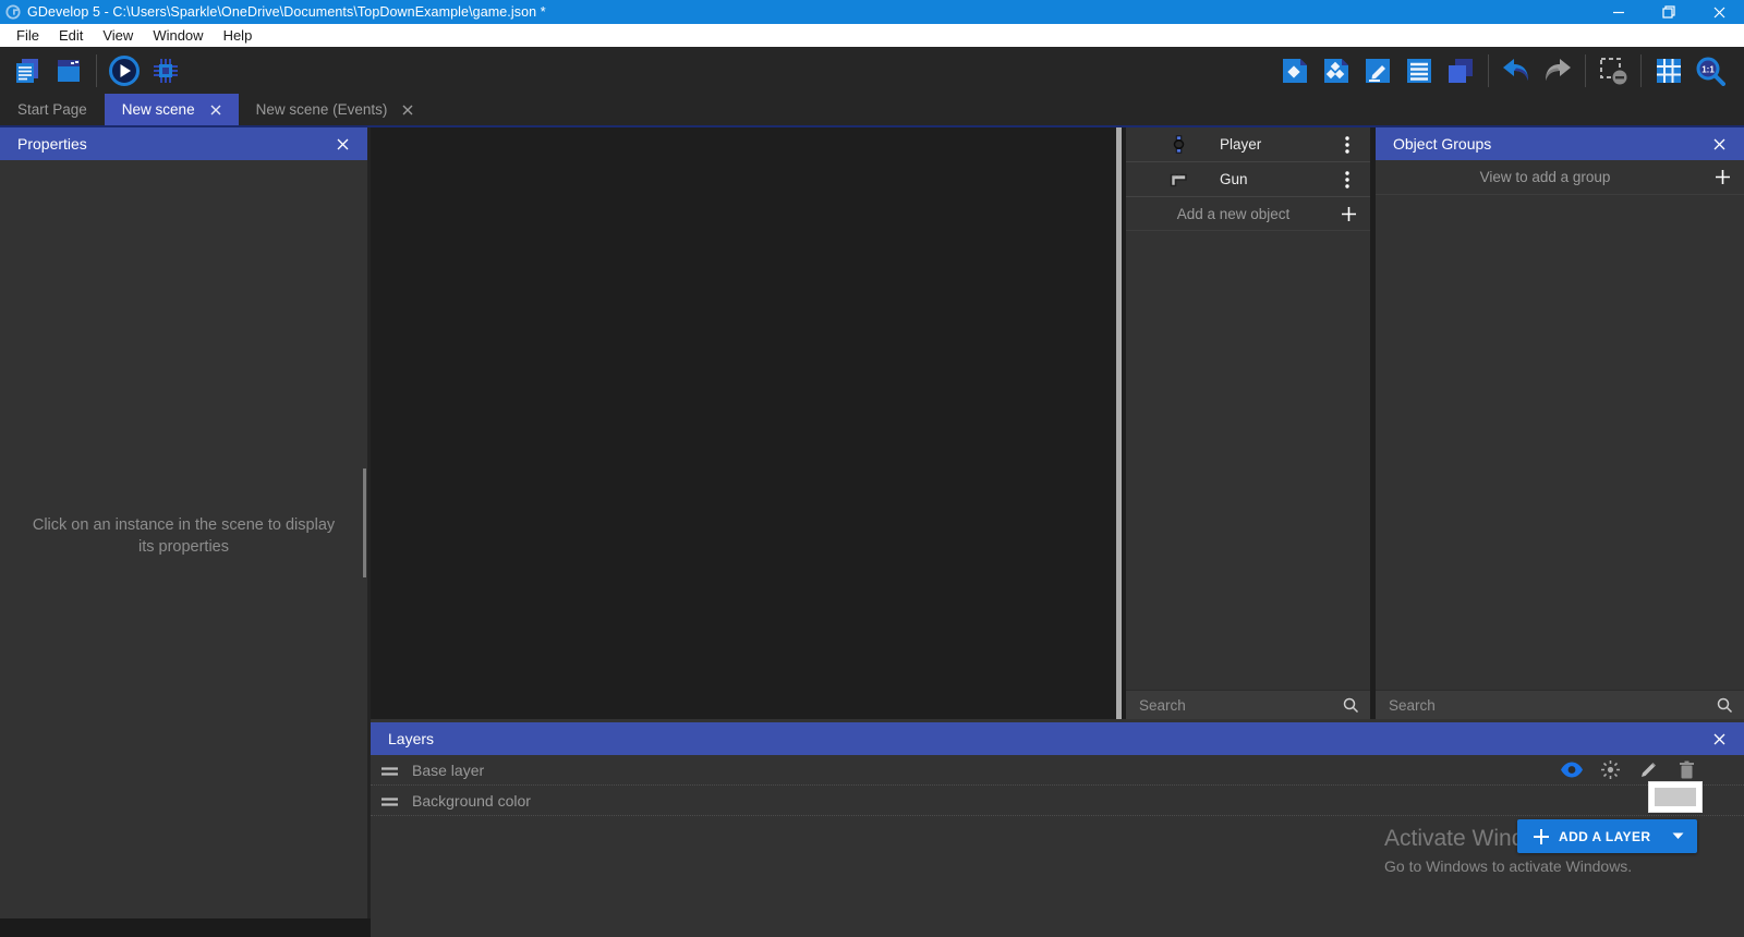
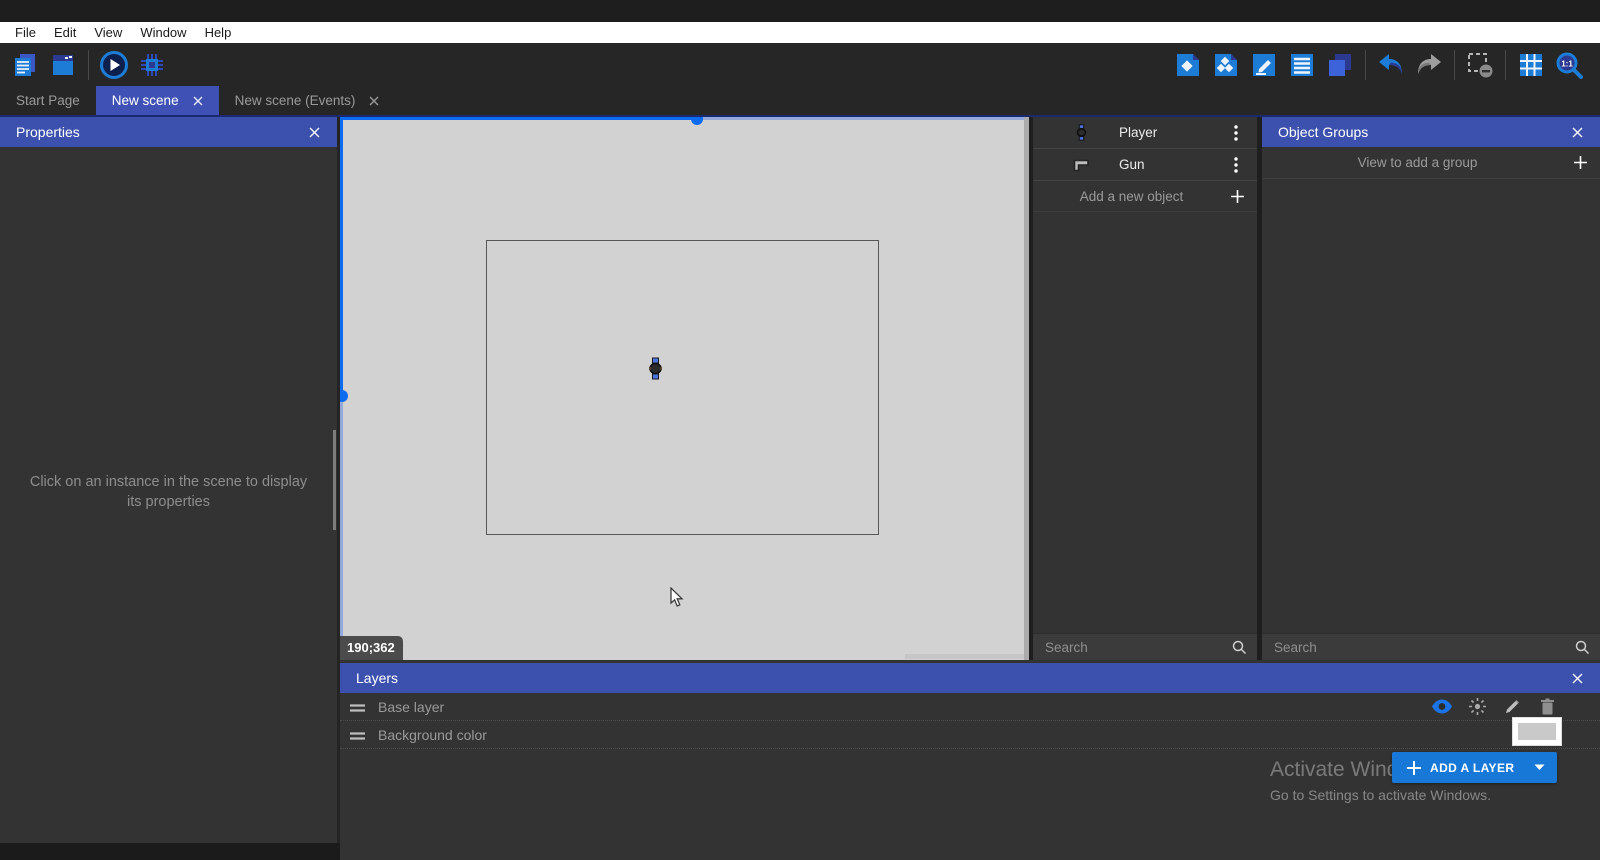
- GDevelop 5 - C:\Users\Sparkle\OneDrive\Documents\TopDownExample\game.json *
  File
  Edit
  View
  Window
  Help
  1:1
  Start Page
  New scene
  New scene (Events)
  Properties
  Click on an instance in the scene to display its properties
+ 190;362
  Player
  Gun
  Add a new object
  Search
  Object Groups
  View to add a group
  Search
  Layers
  Base layer
  Background color
  Activate Win
- Go to Windows to activate Windows.
+ Go to Settings to activate Windows.
  ADD A LAYER
